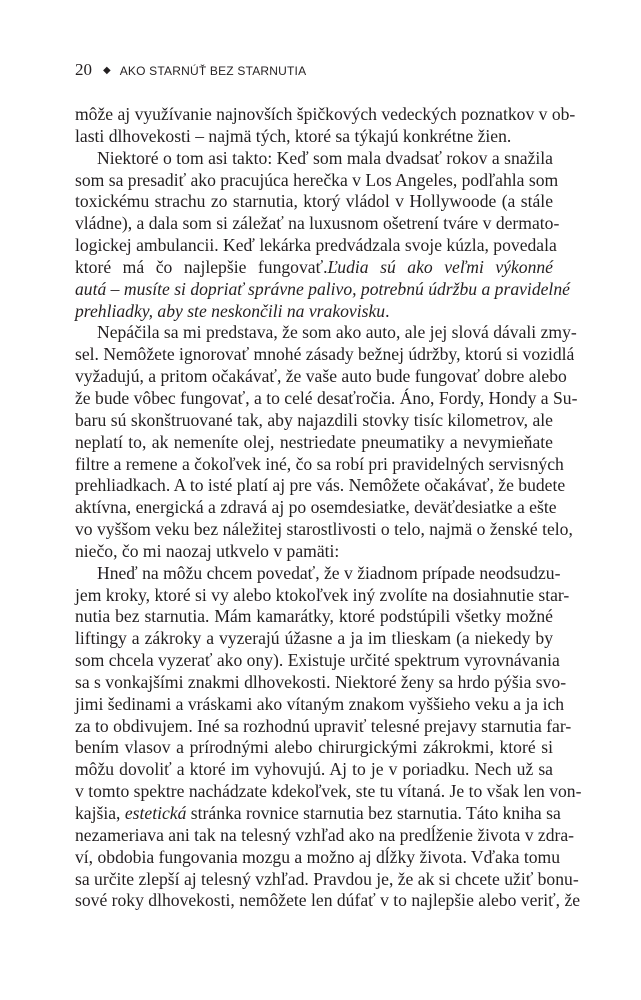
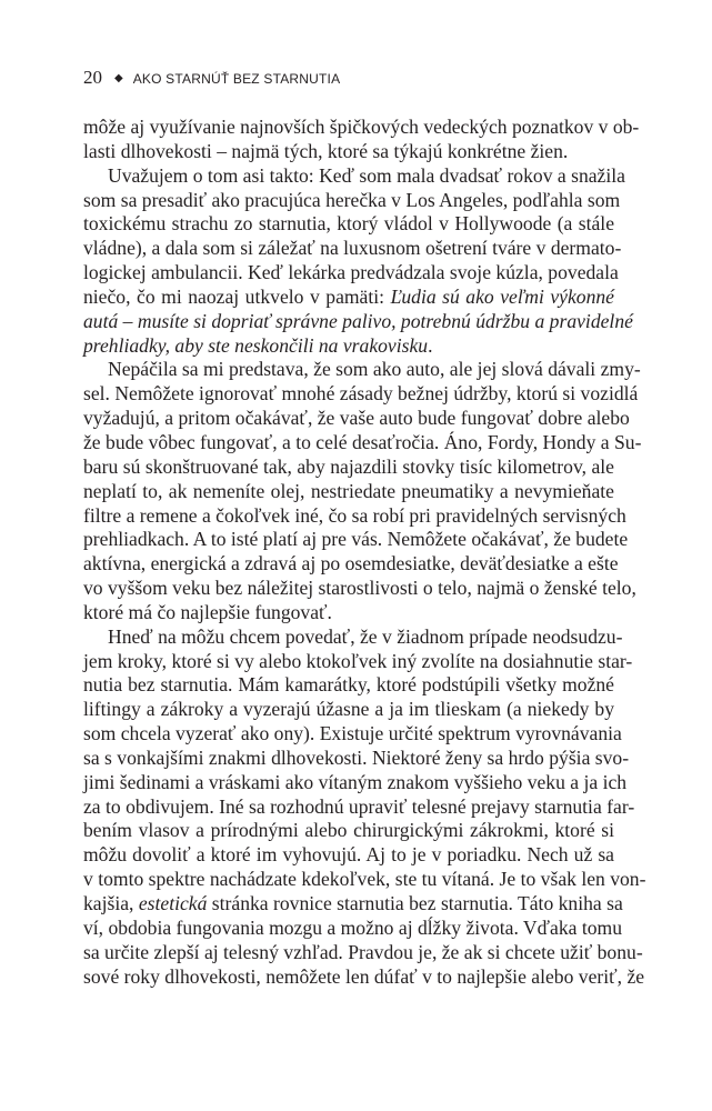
  20
  ◆
  AKO STARNÚŤ BEZ STARNUTIA
  môže aj využívanie najnovších špičkových vedeckých poznatkov v ob-
  lasti dlhovekosti – najmä tých, ktoré sa týkajú konkrétne žien.
- Niektoré o tom asi takto: Keď som mala dvadsať rokov a snažila
+ Uvažujem o tom asi takto: Keď som mala dvadsať rokov a snažila
  som sa presadiť ako pracujúca herečka v Los Angeles, podľahla som
  toxickému strachu zo starnutia, ktorý vládol v Hollywoode (a stále
  vládne), a dala som si záležať na luxusnom ošetrení tváre v dermato-
  logickej ambulancii. Keď lekárka predvádzala svoje kúzla, povedala
- ktoré má čo najlepšie fungovať.Ľudia sú ako veľmi výkonné
+ niečo, čo mi naozaj utkvelo v pamäti: Ľudia sú ako veľmi výkonné
  autá – musíte si dopriať správne palivo, potrebnú údržbu a pravidelné
  prehliadky, aby ste neskončili na vrakovisku.
  Nepáčila sa mi predstava, že som ako auto, ale jej slová dávali zmy-
  sel. Nemôžete ignorovať mnohé zásady bežnej údržby, ktorú si vozidlá
  vyžadujú, a pritom očakávať, že vaše auto bude fungovať dobre alebo
  že bude vôbec fungovať, a to celé desaťročia. Áno, Fordy, Hondy a Su-
  baru sú skonštruované tak, aby najazdili stovky tisíc kilometrov, ale
  neplatí to, ak nemeníte olej, nestriedate pneumatiky a nevymieňate
  filtre a remene a čokoľvek iné, čo sa robí pri pravidelných servisných
  prehliadkach. A to isté platí aj pre vás. Nemôžete očakávať, že budete
  aktívna, energická a zdravá aj po osemdesiatke, deväťdesiatke a ešte
  vo vyššom veku bez náležitej starostlivosti o telo, najmä o ženské telo,
- niečo, čo mi naozaj utkvelo v pamäti:
+ ktoré má čo najlepšie fungovať.
  Hneď na môžu chcem povedať, že v žiadnom prípade neodsudzu-
  jem kroky, ktoré si vy alebo ktokoľvek iný zvolíte na dosiahnutie star-
  nutia bez starnutia. Mám kamarátky, ktoré podstúpili všetky možné
  liftingy a zákroky a vyzerajú úžasne a ja im tlieskam (a niekedy by
  som chcela vyzerať ako ony). Existuje určité spektrum vyrovnávania
  sa s vonkajšími znakmi dlhovekosti. Niektoré ženy sa hrdo pýšia svo-
  jimi šedinami a vráskami ako vítaným znakom vyššieho veku a ja ich
  za to obdivujem. Iné sa rozhodnú upraviť telesné prejavy starnutia far-
  bením vlasov a prírodnými alebo chirurgickými zákrokmi, ktoré si
  môžu dovoliť a ktoré im vyhovujú. Aj to je v poriadku. Nech už sa
  v tomto spektre nachádzate kdekoľvek, ste tu vítaná. Je to však len von-
  kajšia, estetická stránka rovnice starnutia bez starnutia. Táto kniha sa
- nezameriava ani tak na telesný vzhľad ako na predĺženie života v zdra-
  ví, obdobia fungovania mozgu a možno aj dĺžky života. Vďaka tomu
  sa určite zlepší aj telesný vzhľad. Pravdou je, že ak si chcete užiť bonu-
  sové roky dlhovekosti, nemôžete len dúfať v to najlepšie alebo veriť, že
